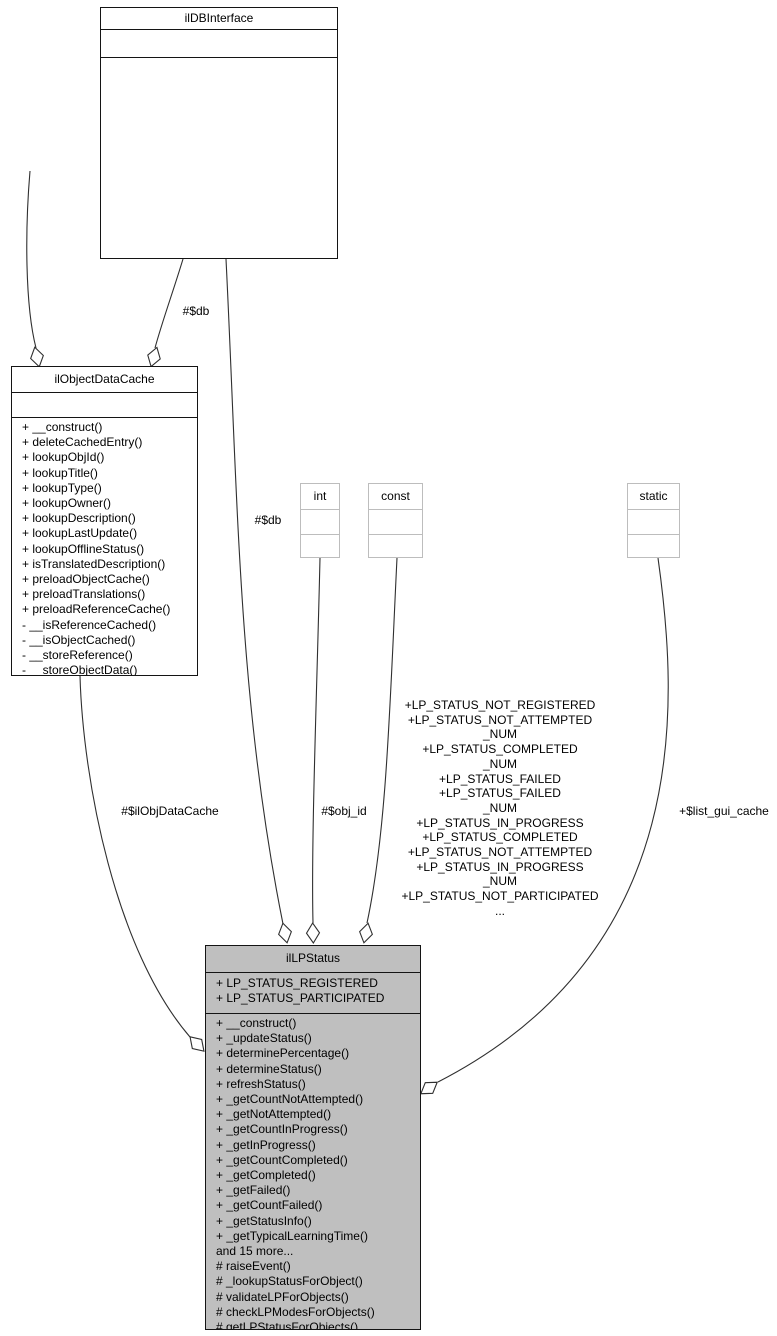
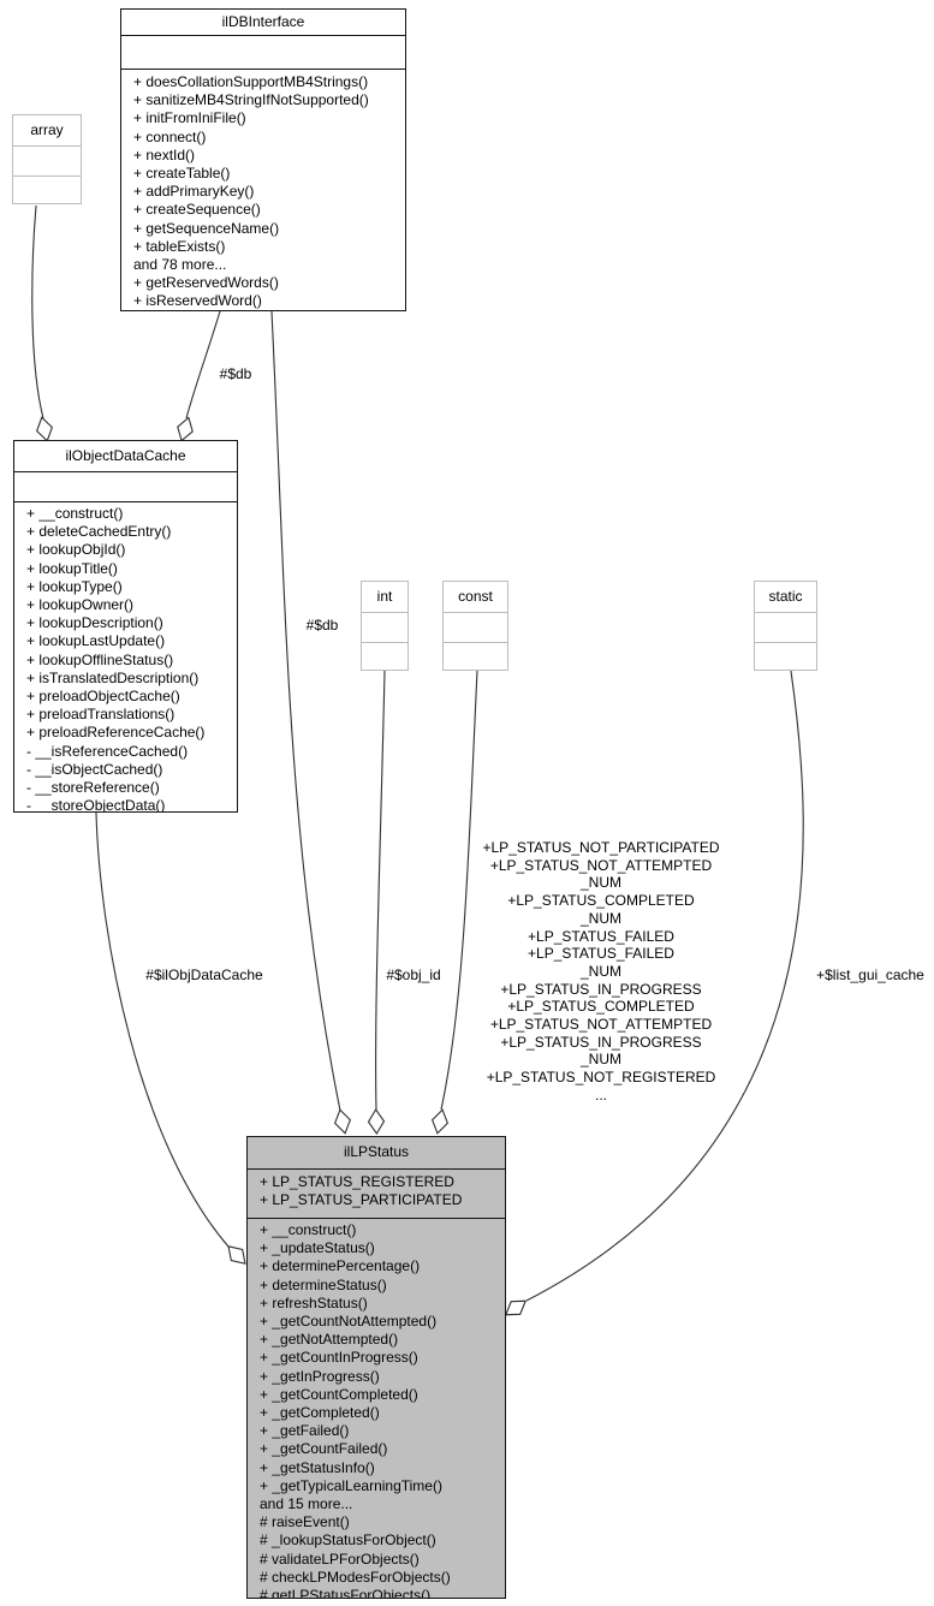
  ilDBInterface
+ + doesCollationSupportMB4Strings()
+ + sanitizeMB4StringIfNotSupported()
+ + initFromIniFile()
+ + connect()
+ + nextId()
+ + createTable()
+ + addPrimaryKey()
+ + createSequence()
+ + getSequenceName()
+ + tableExists()
+ and 78 more...
+ + getReservedWords()
+ + isReservedWord()
+ array
  ilObjectDataCache
  + __construct()
  + deleteCachedEntry()
  + lookupObjId()
  + lookupTitle()
  + lookupType()
  + lookupOwner()
  + lookupDescription()
  + lookupLastUpdate()
  + lookupOfflineStatus()
  + isTranslatedDescription()
  + preloadObjectCache()
  + preloadTranslations()
  + preloadReferenceCache()
  - __isReferenceCached()
  - __isObjectCached()
  - __storeReference()
  - __storeObjectData()
  int
  const
  static
  ilLPStatus
  + LP_STATUS_REGISTERED
  + LP_STATUS_PARTICIPATED
  + __construct()
  + _updateStatus()
  + determinePercentage()
  + determineStatus()
  + refreshStatus()
  + _getCountNotAttempted()
  + _getNotAttempted()
  + _getCountInProgress()
  + _getInProgress()
  + _getCountCompleted()
  + _getCompleted()
  + _getFailed()
  + _getCountFailed()
  + _getStatusInfo()
  + _getTypicalLearningTime()
  and 15 more...
  # raiseEvent()
  # _lookupStatusForObject()
  # validateLPForObjects()
  # checkLPModesForObjects()
  # getLPStatusForObjects()
  #$db
  #$db
- +LP_STATUS_NOT_REGISTERED
+ +LP_STATUS_NOT_PARTICIPATED
  +LP_STATUS_NOT_ATTEMPTED
  _NUM
  +LP_STATUS_COMPLETED
  _NUM
  +LP_STATUS_FAILED
  +LP_STATUS_FAILED
  _NUM
  +LP_STATUS_IN_PROGRESS
  +LP_STATUS_COMPLETED
  +LP_STATUS_NOT_ATTEMPTED
  +LP_STATUS_IN_PROGRESS
  _NUM
- +LP_STATUS_NOT_PARTICIPATED
+ +LP_STATUS_NOT_REGISTERED
  ...
  #$ilObjDataCache
  #$obj_id
  +$list_gui_cache
